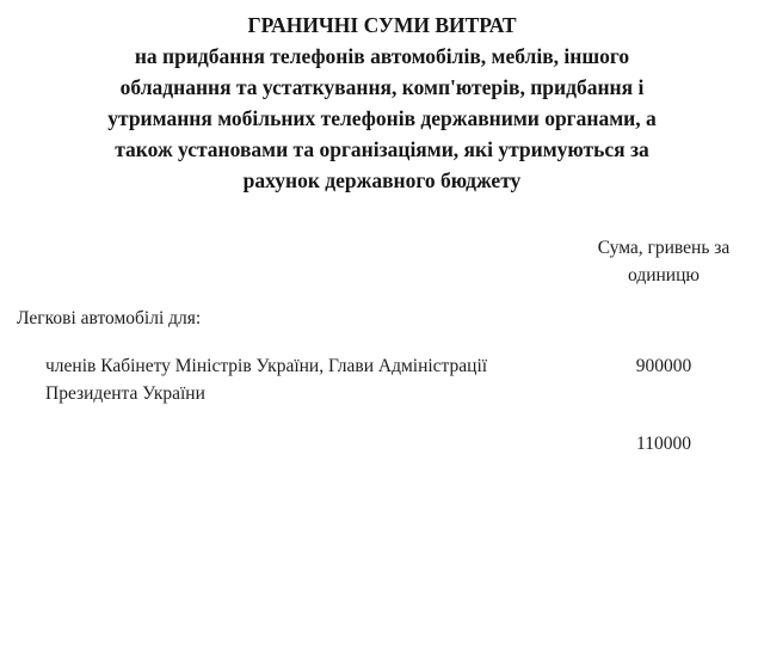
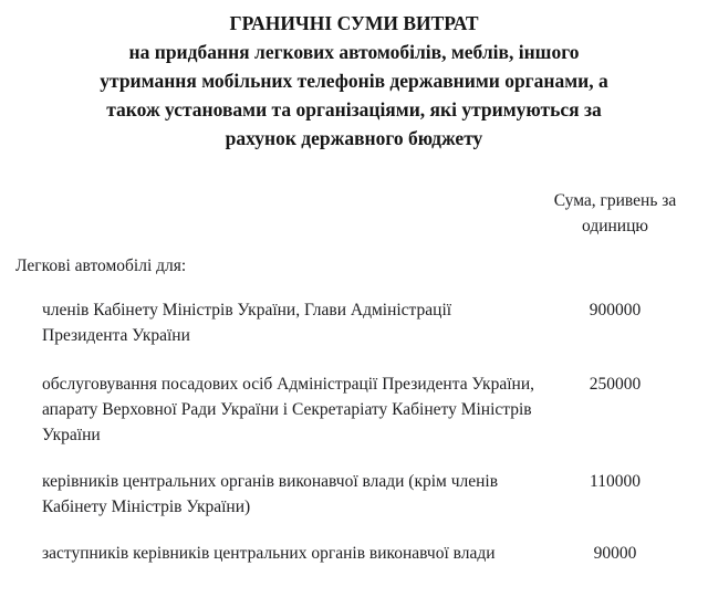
  ГРАНИЧНІ СУМИ ВИТРАТ
- на придбання телефонів автомобілів, меблів, іншого
+ на придбання легкових автомобілів, меблів, іншого
- обладнання та устаткування, комп'ютерів, придбання і
  утримання мобільних телефонів державними органами, а
  також установами та організаціями, які утримуються за
  рахунок державного бюджету
  Сума, гривень за одиницю
  Легкові автомобілі для:
  членів Кабінету Міністрів України, Глави Адміністрації Президента України
  900000
+ обслуговування посадових осіб Адміністрації Президента України, апарату Верховної Ради України і Секретаріату Кабінету Міністрів України
+ 250000
+ керівників центральних органів виконавчої влади (крім членів Кабінету Міністрів України)
  110000
+ заступників керівників центральних органів виконавчої влади
+ 90000
